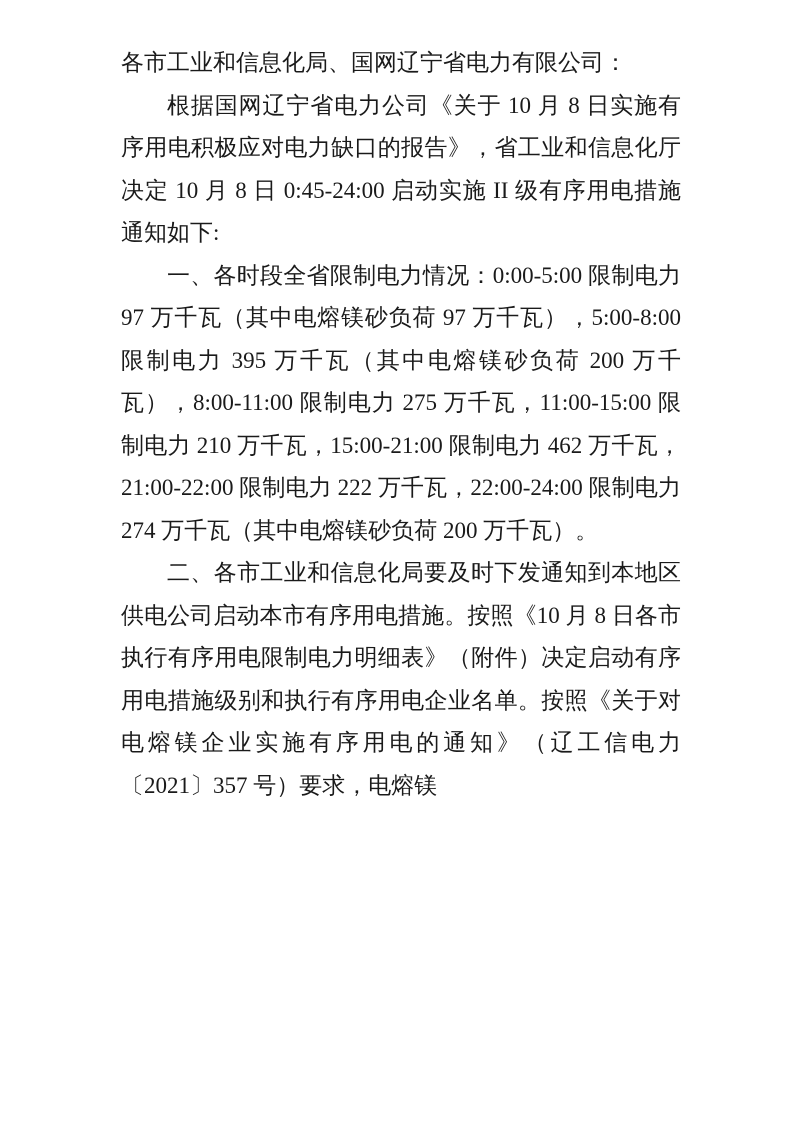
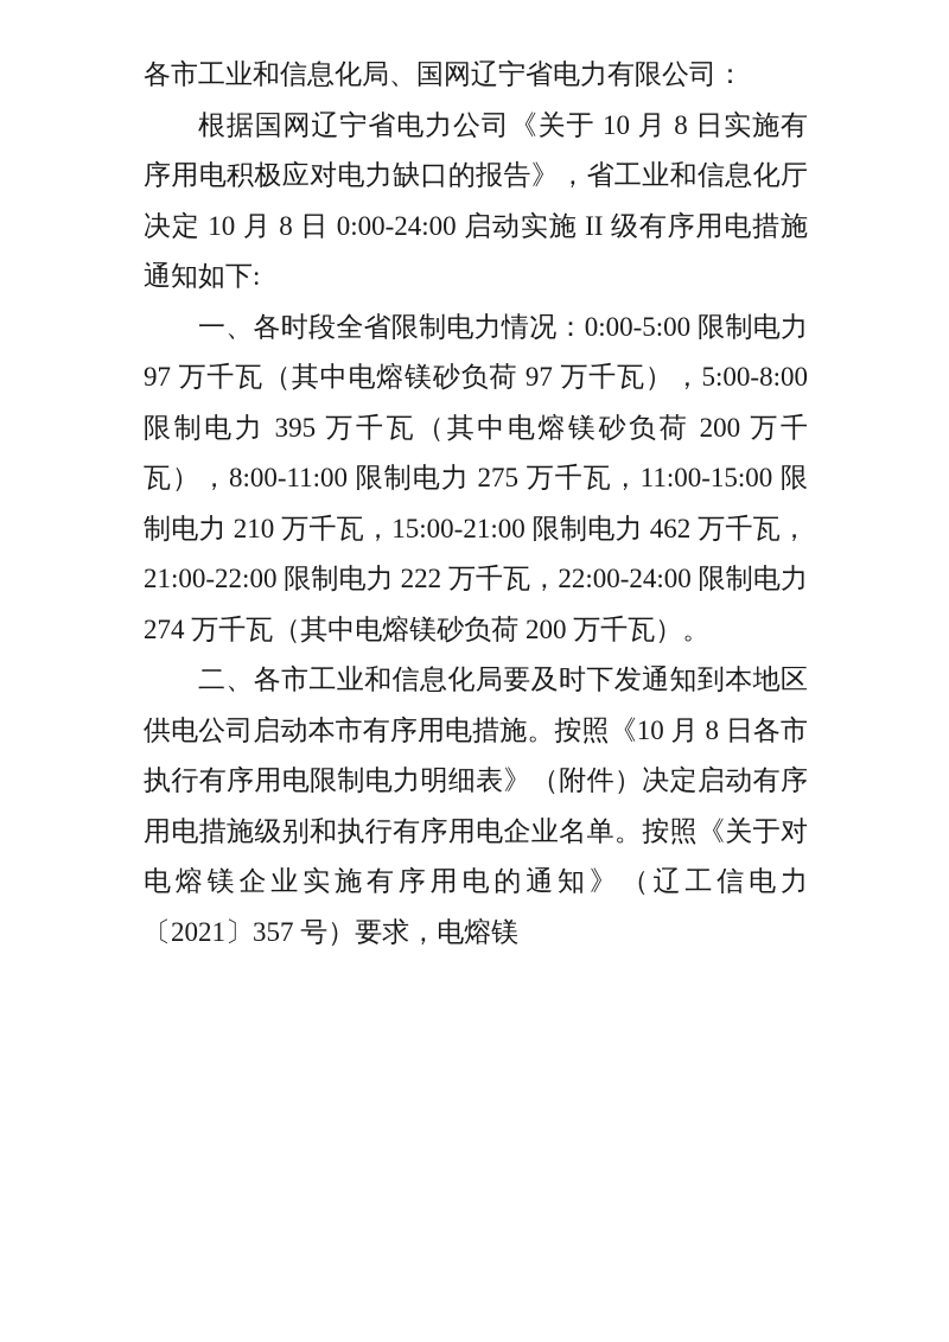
  各市工业和信息化局、国网辽宁省电力有限公司：
- 根据国网辽宁省电力公司《关于 10 月 8 日实施有序用电积极应对电力缺口的报告》，省工业和信息化厅决定 10 月 8 日 0:45-24:00 启动实施 II 级有序用电措施通知如下:
+ 根据国网辽宁省电力公司《关于 10 月 8 日实施有序用电积极应对电力缺口的报告》，省工业和信息化厅决定 10 月 8 日 0:00-24:00 启动实施 II 级有序用电措施通知如下:
  一、各时段全省限制电力情况：0:00-5:00 限制电力 97 万千瓦（其中电熔镁砂负荷 97 万千瓦），5:00-8:00 限制电力 395 万千瓦（其中电熔镁砂负荷 200 万千瓦），8:00-11:00 限制电力 275 万千瓦，11:00-15:00 限制电力 210 万千瓦，15:00-21:00 限制电力 462 万千瓦，21:00-22:00 限制电力 222 万千瓦，22:00-24:00 限制电力 274 万千瓦（其中电熔镁砂负荷 200 万千瓦）。
  二、各市工业和信息化局要及时下发通知到本地区供电公司启动本市有序用电措施。按照《10 月 8 日各市执行有序用电限制电力明细表》（附件）决定启动有序用电措施级别和执行有序用电企业名单。按照《关于对电熔镁企业实施有序用电的通知》（辽工信电力〔2021〕357 号）要求，电熔镁
